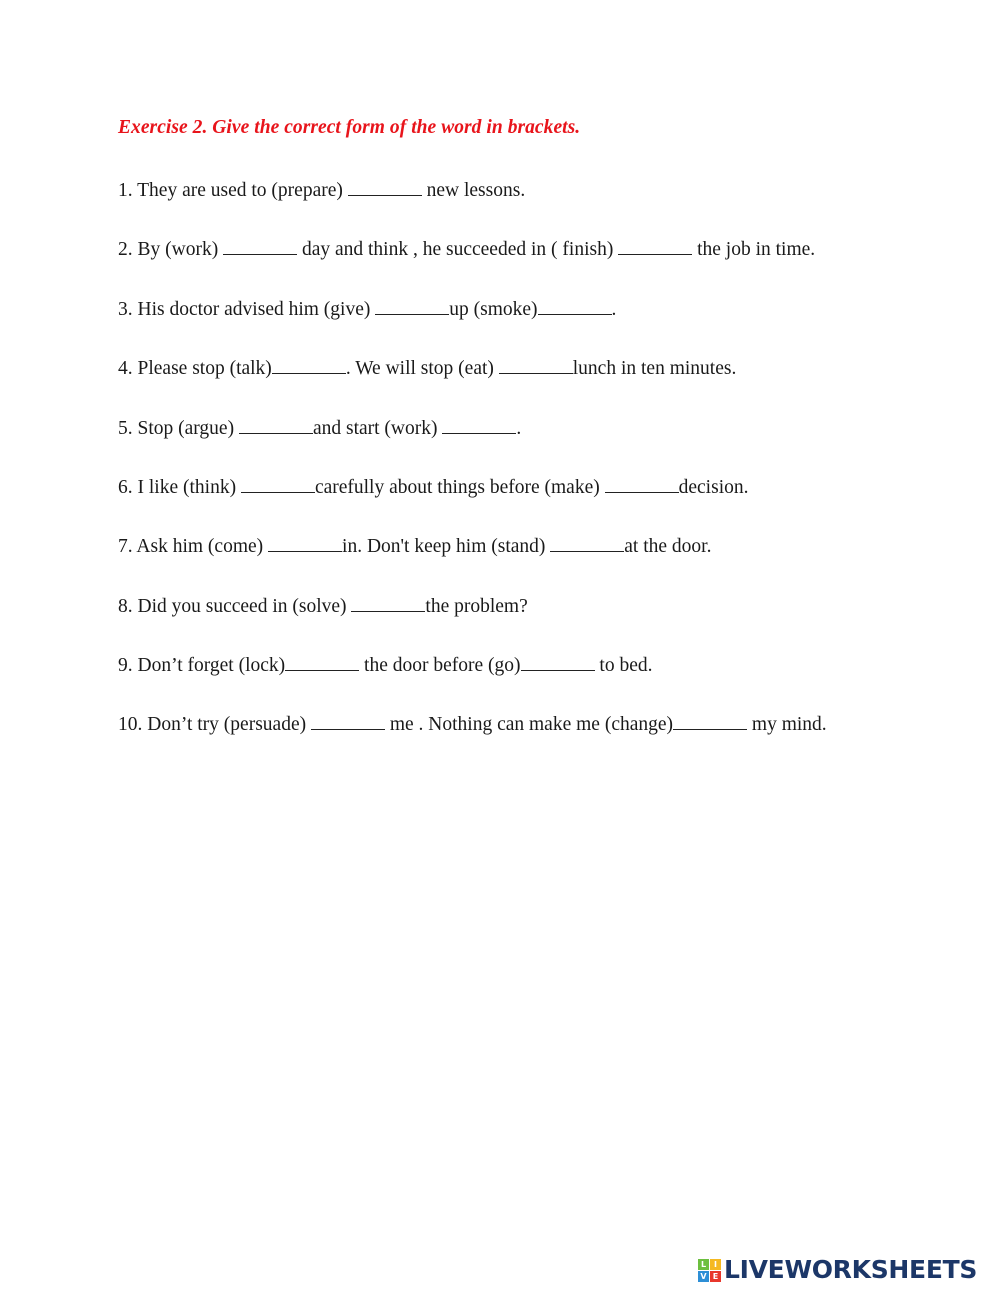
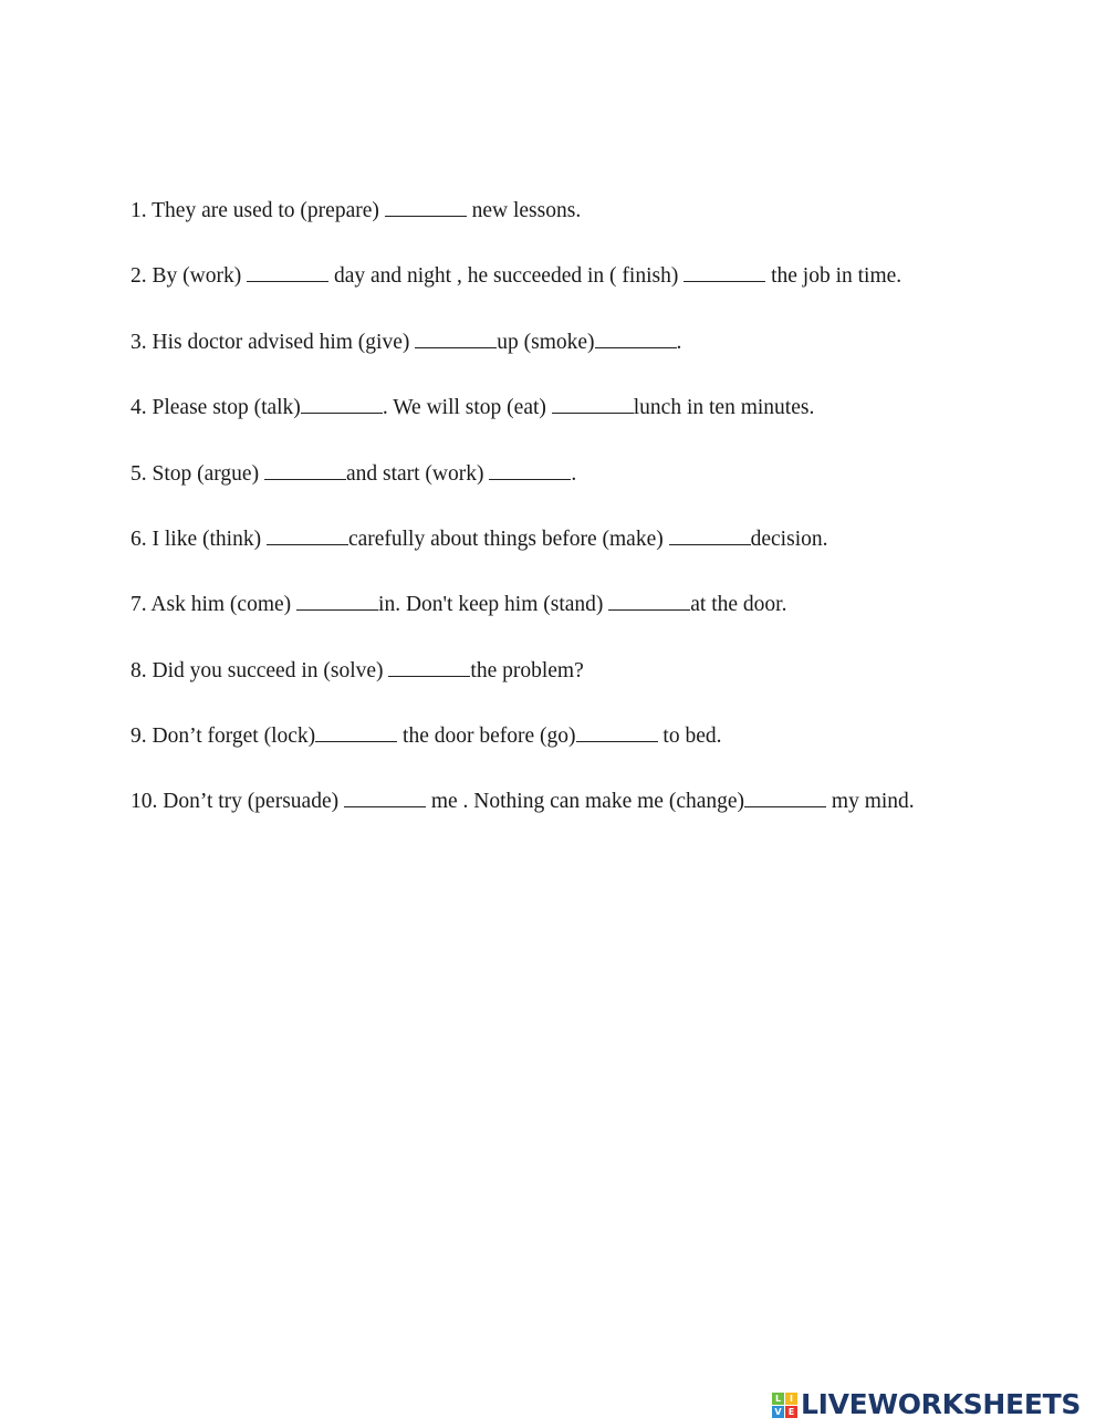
- Exercise 2. Give the correct form of the word in brackets.
  1. They are used to (prepare) new lessons.
- 2. By (work) day and think , he succeeded in ( finish) the job in time.
+ 2. By (work) day and night , he succeeded in ( finish) the job in time.
  3. His doctor advised him (give) up (smoke) .
  4. Please stop (talk) . We will stop (eat) lunch in ten minutes.
  5. Stop (argue) and start (work) .
  6. I like (think) carefully about things before (make) decision.
  7. Ask him (come) in. Don't keep him (stand) at the door.
  8. Did you succeed in (solve) the problem?
  9. Don’t forget (lock) the door before (go) to bed.
  10. Don’t try (persuade) me . Nothing can make me (change) my mind.
  L
  I
  V
  E
  LIVEWORKSHEETS
